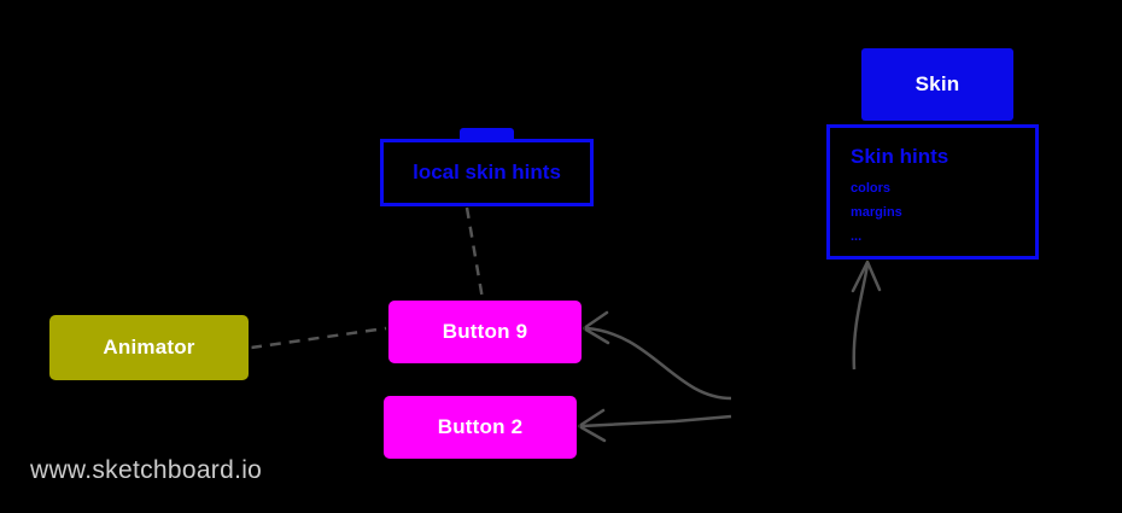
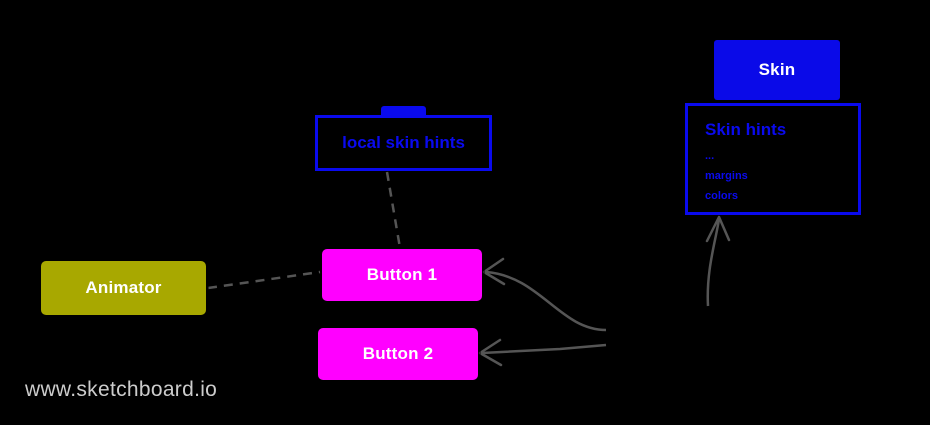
  Skin
  Skin hints
- colors
+ ...
  margins
- ...
+ colors
  local skin hints
  Animator
- Button 9
+ Button 1
  Button 2
  www.sketchboard.io
